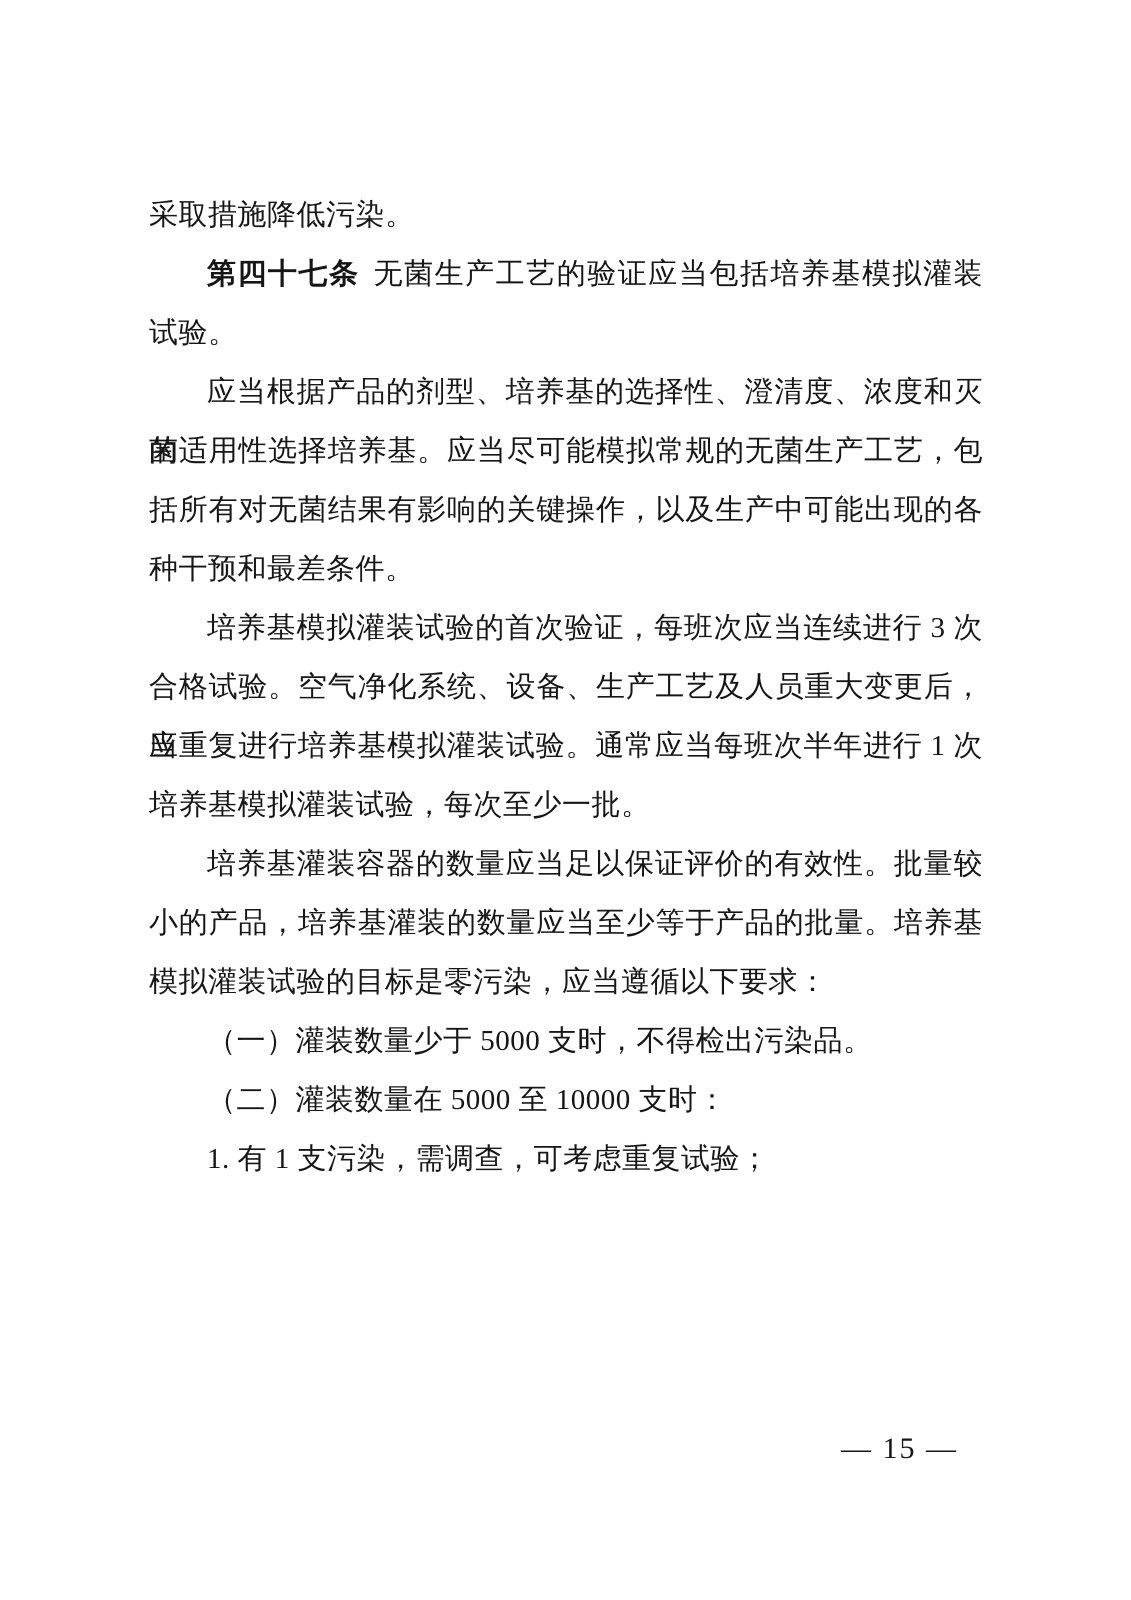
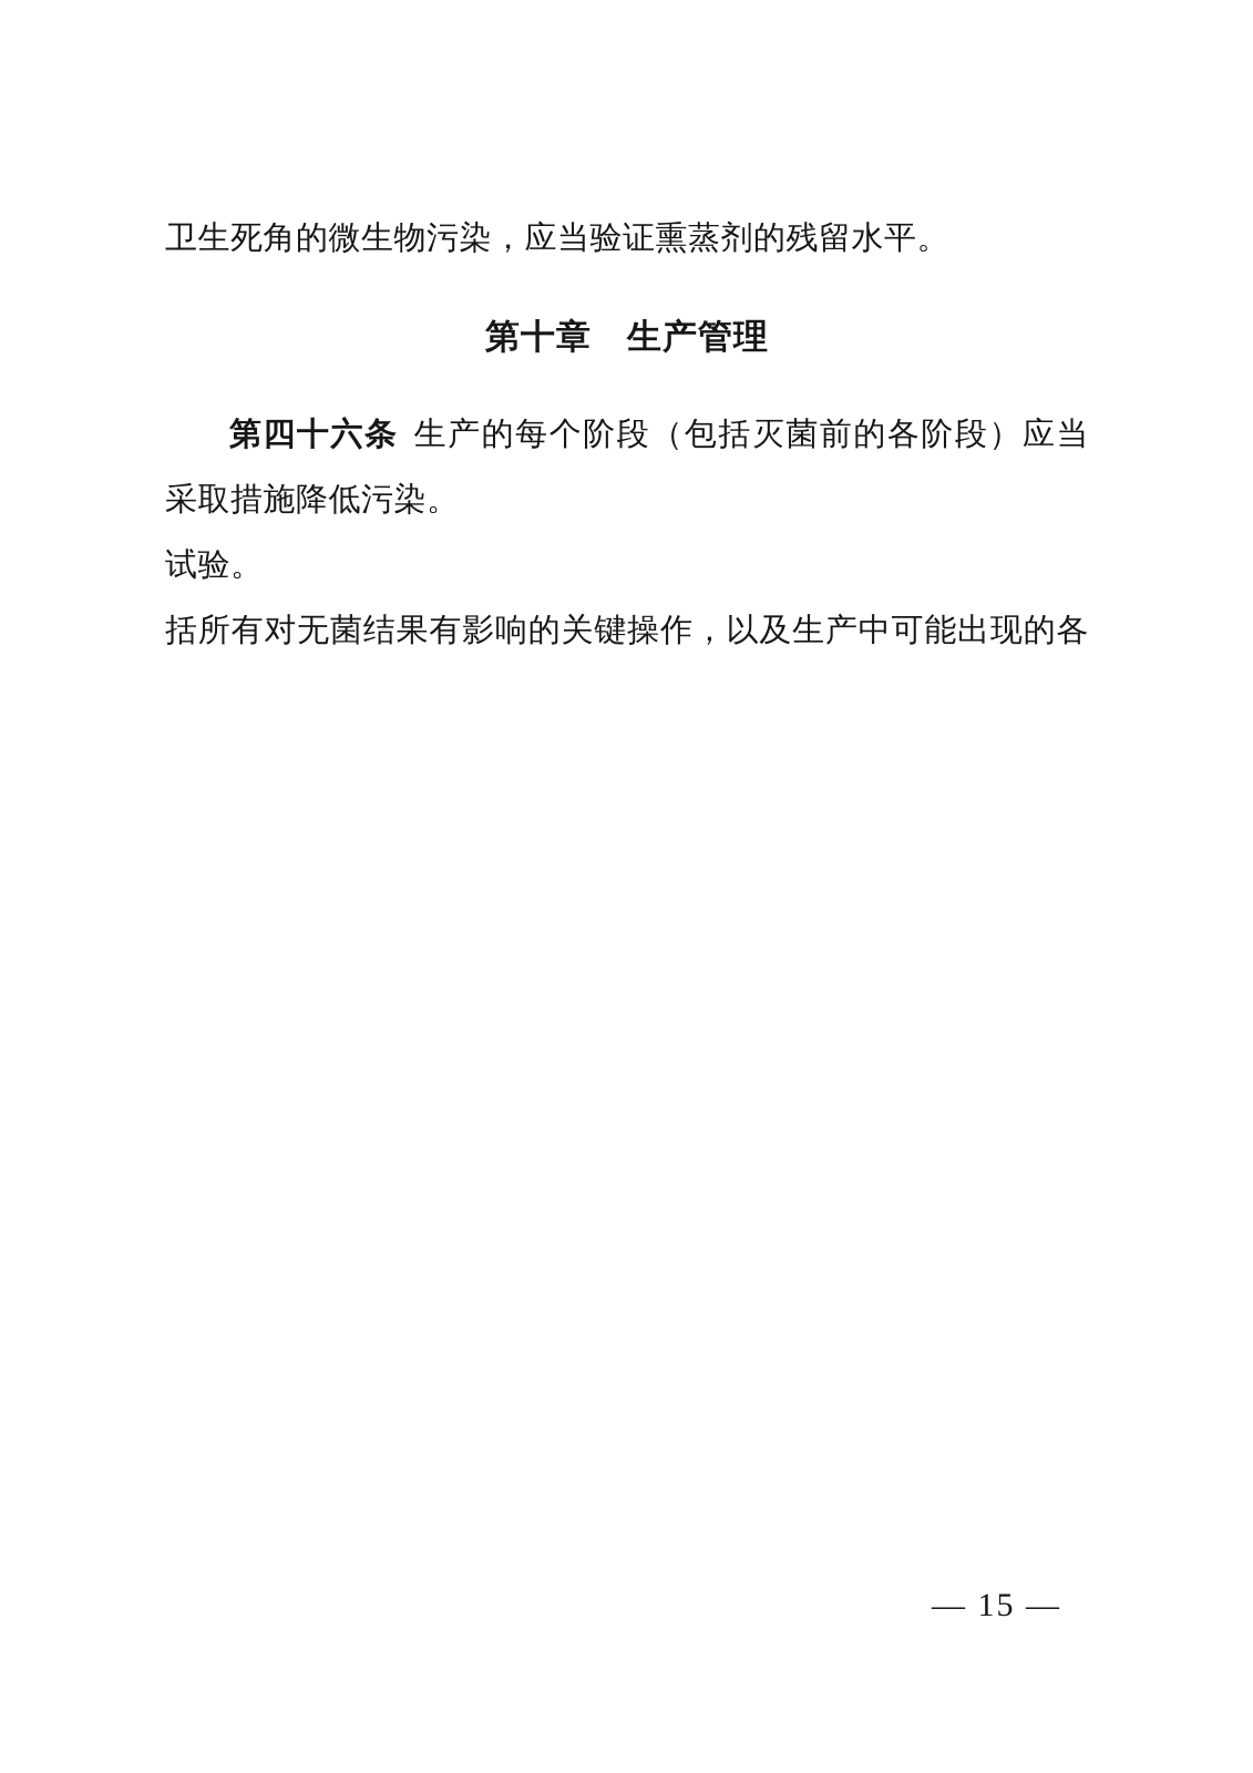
+ 卫生死角的微生物污染，应当验证熏蒸剂的残留水平。
+ 第十章 生产管理
+ 第四十六条 生产的每个阶段（包括灭菌前的各阶段）应当
  采取措施降低污染。
- 第四十七条 无菌生产工艺的验证应当包括培养基模拟灌装
  试验。
- 应当根据产品的剂型、培养基的选择性、澄清度、浓度和灭菌
- 的适用性选择培养基。应当尽可能模拟常规的无菌生产工艺，包
  括所有对无菌结果有影响的关键操作，以及生产中可能出现的各
- 种干预和最差条件。
- 培养基模拟灌装试验的首次验证，每班次应当连续进行 3 次
- 合格试验。空气净化系统、设备、生产工艺及人员重大变更后，应
- 当重复进行培养基模拟灌装试验。通常应当每班次半年进行 1 次
- 培养基模拟灌装试验，每次至少一批。
- 培养基灌装容器的数量应当足以保证评价的有效性。批量较
- 小的产品，培养基灌装的数量应当至少等于产品的批量。培养基
- 模拟灌装试验的目标是零污染，应当遵循以下要求：
- （一）灌装数量少于 5000 支时，不得检出污染品。
- （二）灌装数量在 5000 至 10000 支时：
- 1. 有 1 支污染，需调查，可考虑重复试验；
  — 15 —
